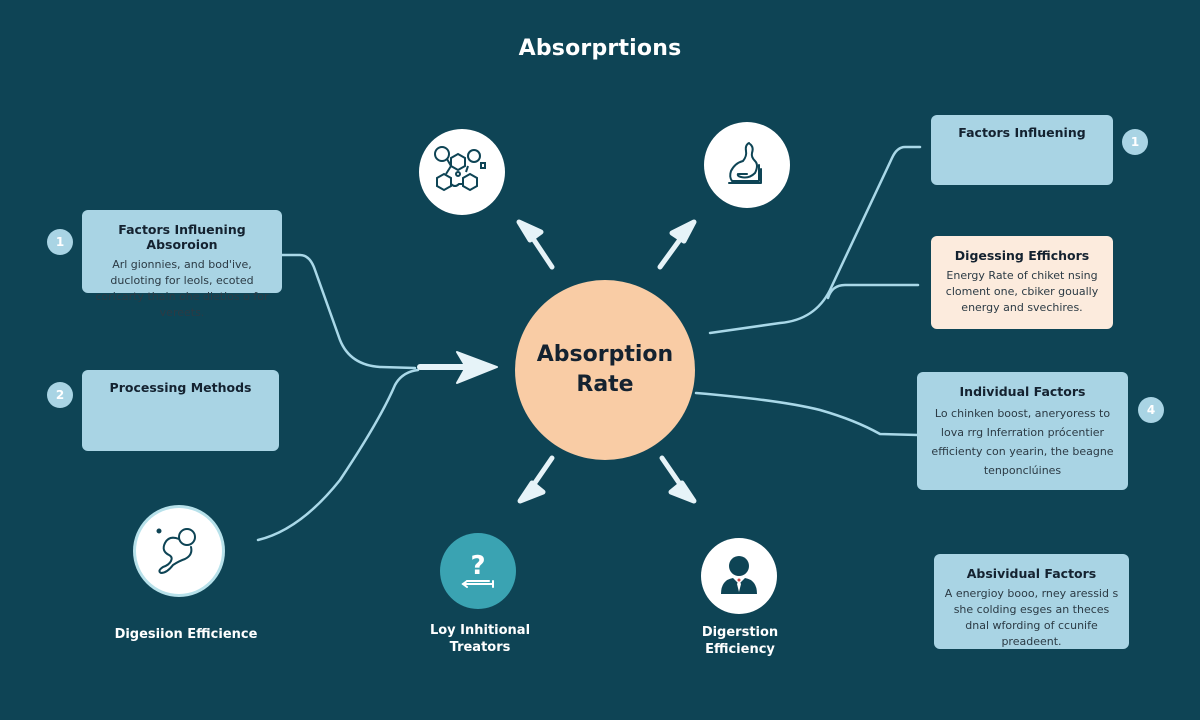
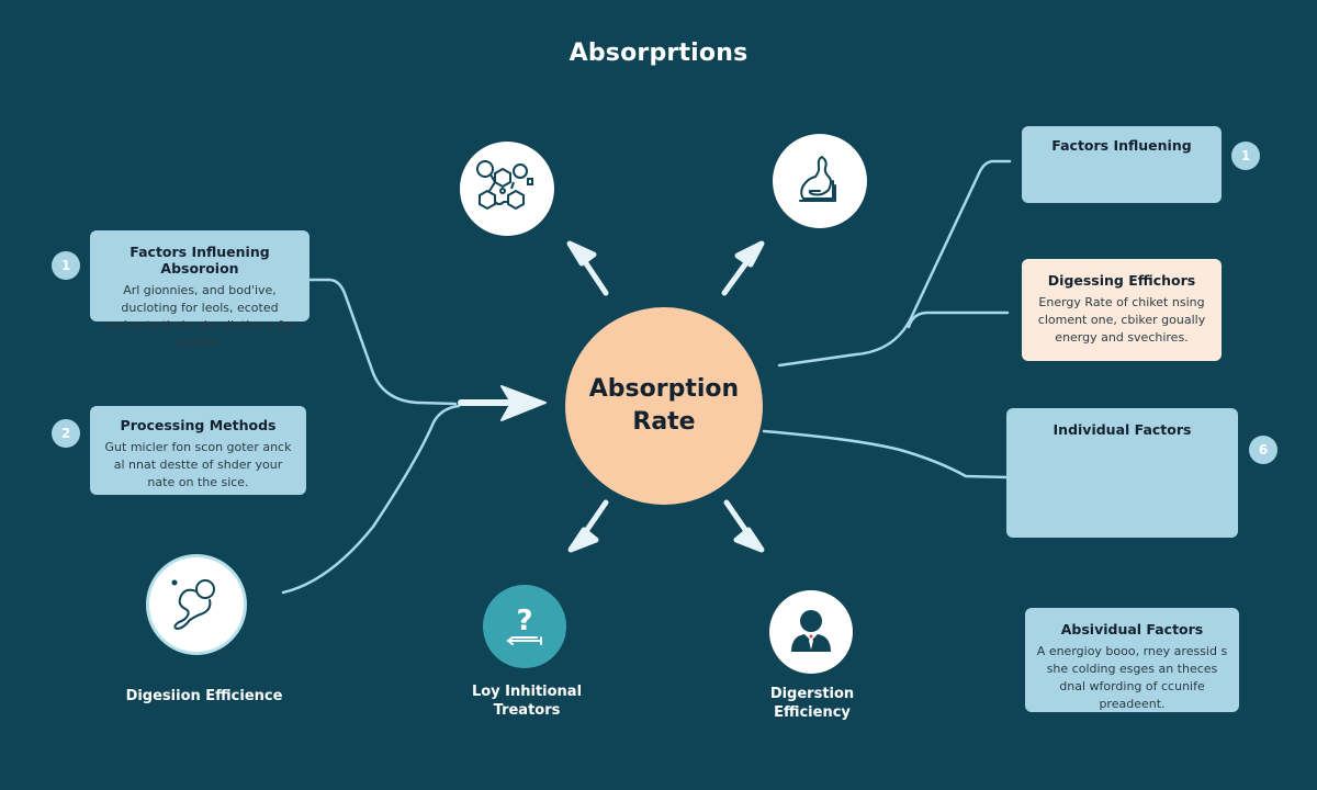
  Absorprtions
  1
  Factors Influening Absoroion
  Arl gionnies, and bod'ive, ducloting for leols, ecoted coricarty thain ohe dietios o for vereets.
  2
  Processing Methods
+ Gut micler fon scon goter anck al nnat destte of shder your nate on the sice.
  Factors Influening
  1
  Digessing Effichors
  Energy Rate of chiket nsing cloment one, cbiker goually energy and svechires.
  Individual Factors
- Lo chinken boost, aneryoress to lova rrg Inferration prócentier efficienty con yearin, the beagne tenponclúines
- 4
+ 6
  Absividual Factors
  A energioy booo, rney aressid s she colding esges an theces dnal wfording of ccunife preadeent.
  Absorption
  Rate
  Digesiion Efficience
  ?
  Loy Inhitional
  Treators
  Digerstion
  Efficiency
